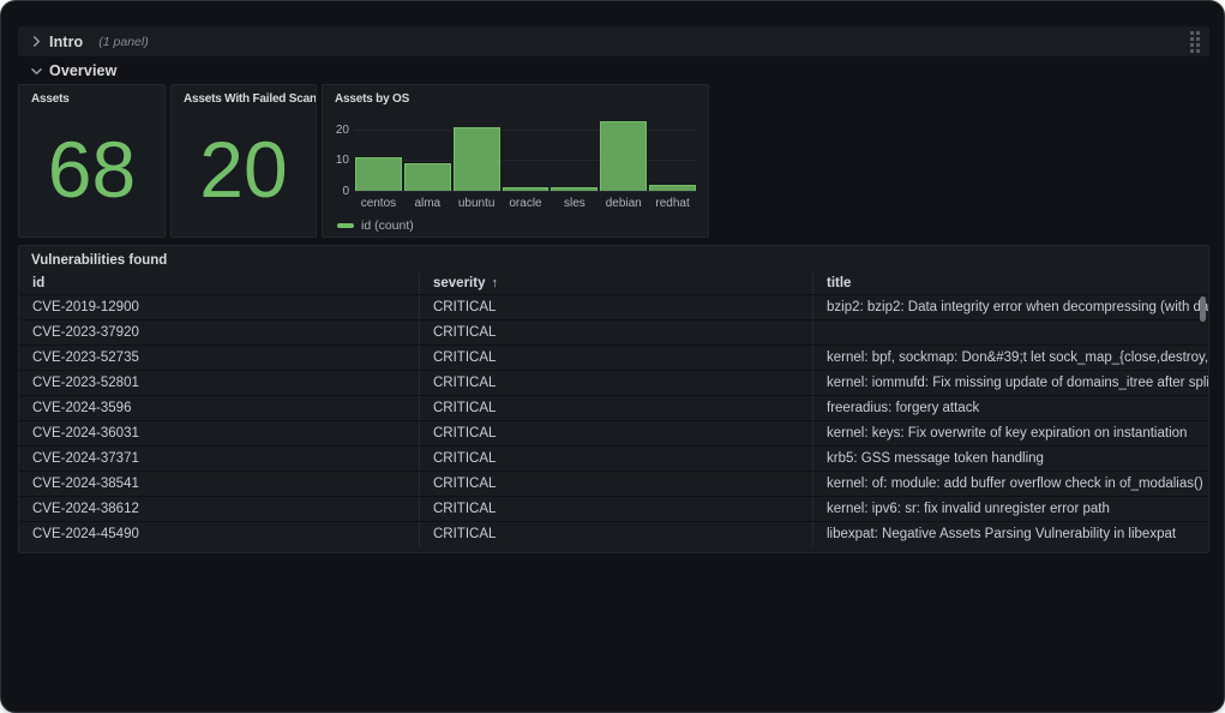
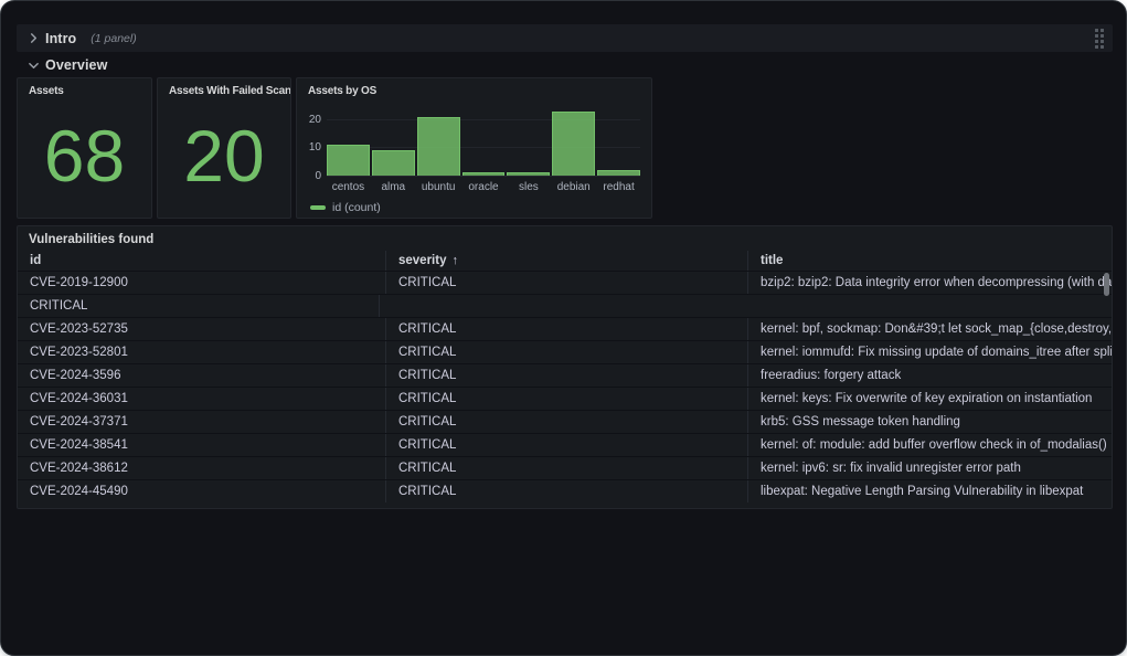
  Intro
  (1 panel)
  Overview
  Assets
  68
  Assets With Failed Scan
  20
  Assets by OS
  0
  10
  20
  centos
  alma
  ubuntu
  oracle
  sles
  debian
  redhat
  id (count)
  Vulnerabilities found
  id
  severity
  ↑
  title
  CVE-2019-12900
  CRITICAL
  bzip2: bzip2: Data integrity error when decompressing (with d
- CVE-2023-37920
  CRITICAL
  CVE-2023-52735
  CRITICAL
  kernel: bpf, sockmap: Don&#39;t let sock_map_{close,destroy,
  CVE-2023-52801
  CRITICAL
  kernel: iommufd: Fix missing update of domains_itree after spli
  CVE-2024-3596
  CRITICAL
  freeradius: forgery attack
  CVE-2024-36031
  CRITICAL
  kernel: keys: Fix overwrite of key expiration on instantiation
  CVE-2024-37371
  CRITICAL
  krb5: GSS message token handling
  CVE-2024-38541
  CRITICAL
  kernel: of: module: add buffer overflow check in of_modalias()
  CVE-2024-38612
  CRITICAL
  kernel: ipv6: sr: fix invalid unregister error path
  CVE-2024-45490
  CRITICAL
- libexpat: Negative Assets Parsing Vulnerability in libexpat
+ libexpat: Negative Length Parsing Vulnerability in libexpat
